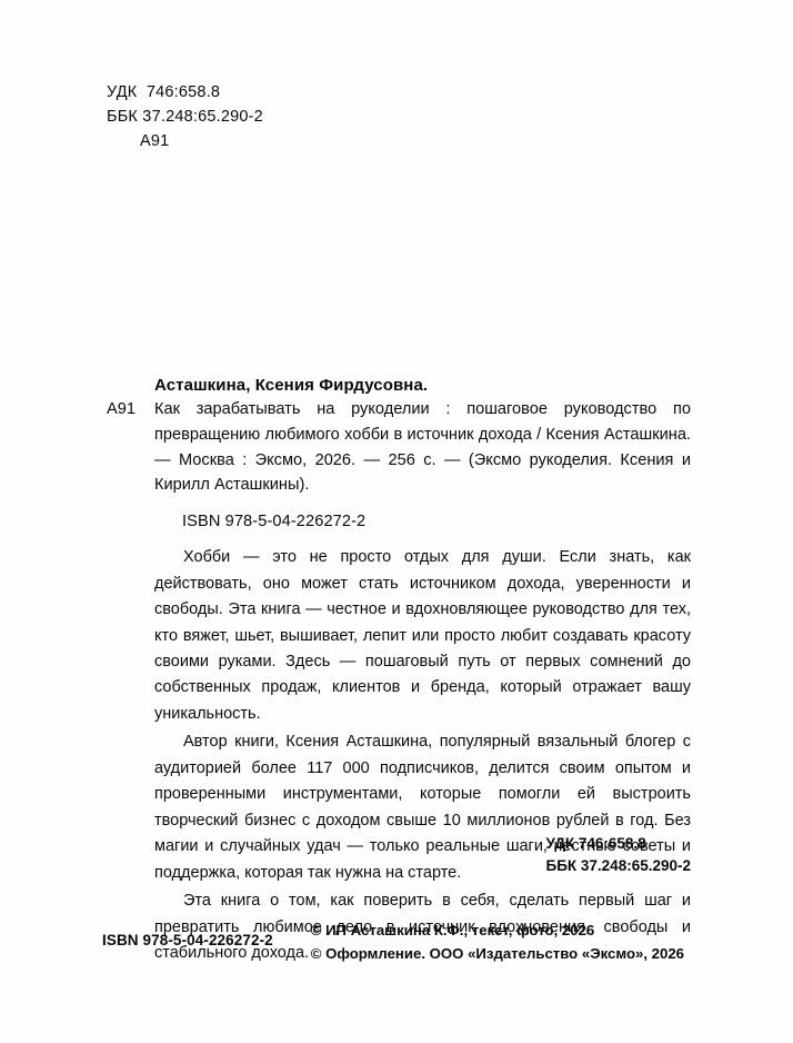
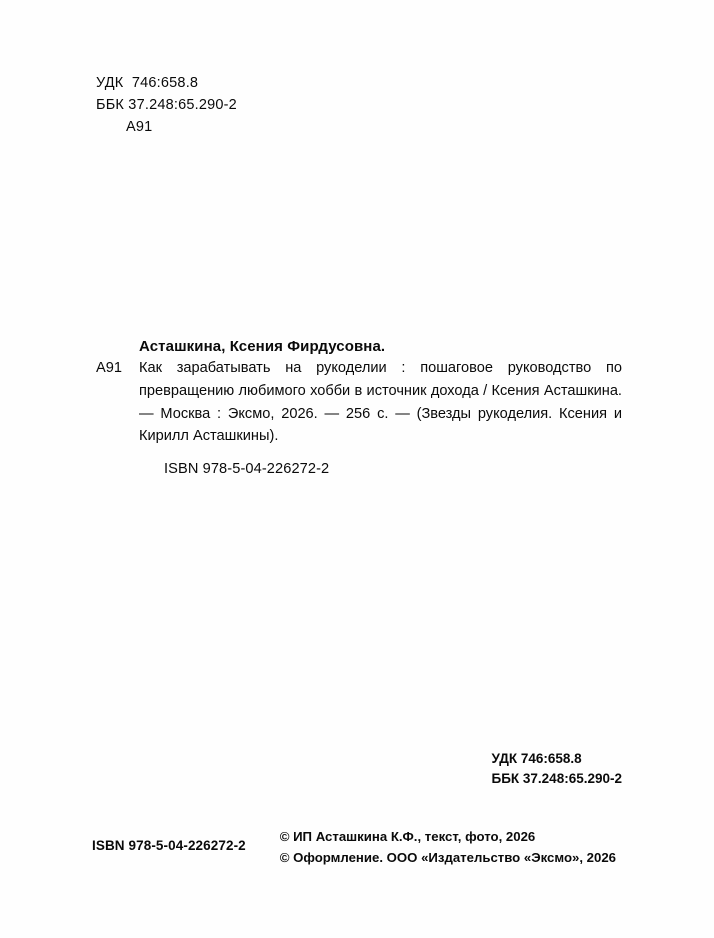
  УДК 746:658.8
  ББК 37.248:65.290-2
  А91
  Асташкина, Ксения Фирдусовна.
  А91
- Как зарабатывать на рукоделии : пошаговое руководство по превращению любимого хобби в источник дохода / Ксения Асташкина. — Москва : Эксмо, 2026. — 256 с. — (Эксмо рукоделия. Ксения и Кирилл Асташкины).
+ Как зарабатывать на рукоделии : пошаговое руководство по превращению любимого хобби в источник дохода / Ксения Асташкина. — Москва : Эксмо, 2026. — 256 с. — (Звезды рукоделия. Ксения и Кирилл Асташкины).
  ISBN 978-5-04-226272-2
- Хобби — это не просто отдых для души. Если знать, как действовать, оно может стать источником дохода, уверенности и свободы. Эта книга — честное и вдохновляющее руководство для тех, кто вяжет, шьет, вышивает, лепит или просто любит создавать красоту своими руками. Здесь — пошаговый путь от первых сомнений до собственных продаж, клиентов и бренда, который отражает вашу уникальность.
- Автор книги, Ксения Асташкина, популярный вязальный блогер с аудиторией более 117 000 подписчиков, делится своим опытом и проверенными инструментами, которые помогли ей выстроить творческий бизнес с доходом свыше 10 миллионов рублей в год. Без магии и случайных удач — только реальные шаги, честные советы и поддержка, которая так нужна на старте.
- Эта книга о том, как поверить в себя, сделать первый шаг и превратить любимое дело в источник вдохновения, свободы и стабильного дохода.
  УДК 746:658.8
  ББК 37.248:65.290-2
  ISBN 978-5-04-226272-2
  © ИП Асташкина К.Ф., текст, фото, 2026
  © Оформление. ООО «Издательство «Эксмо», 2026
